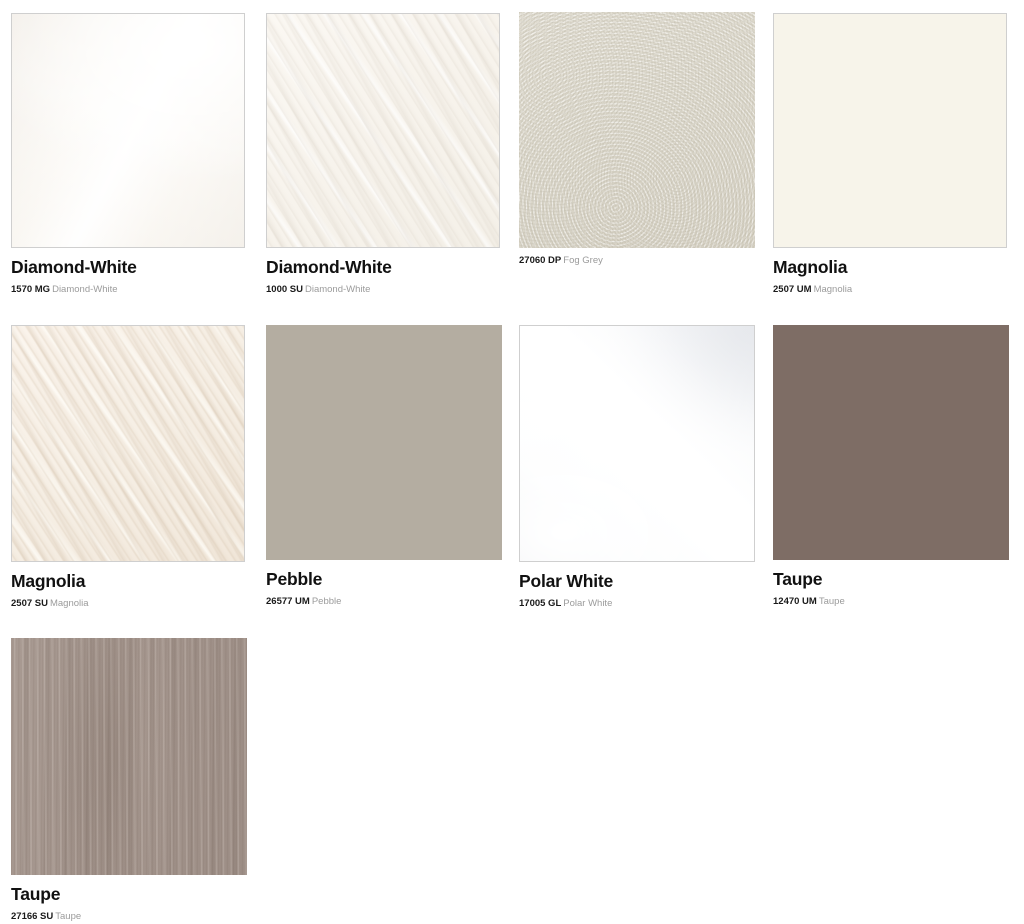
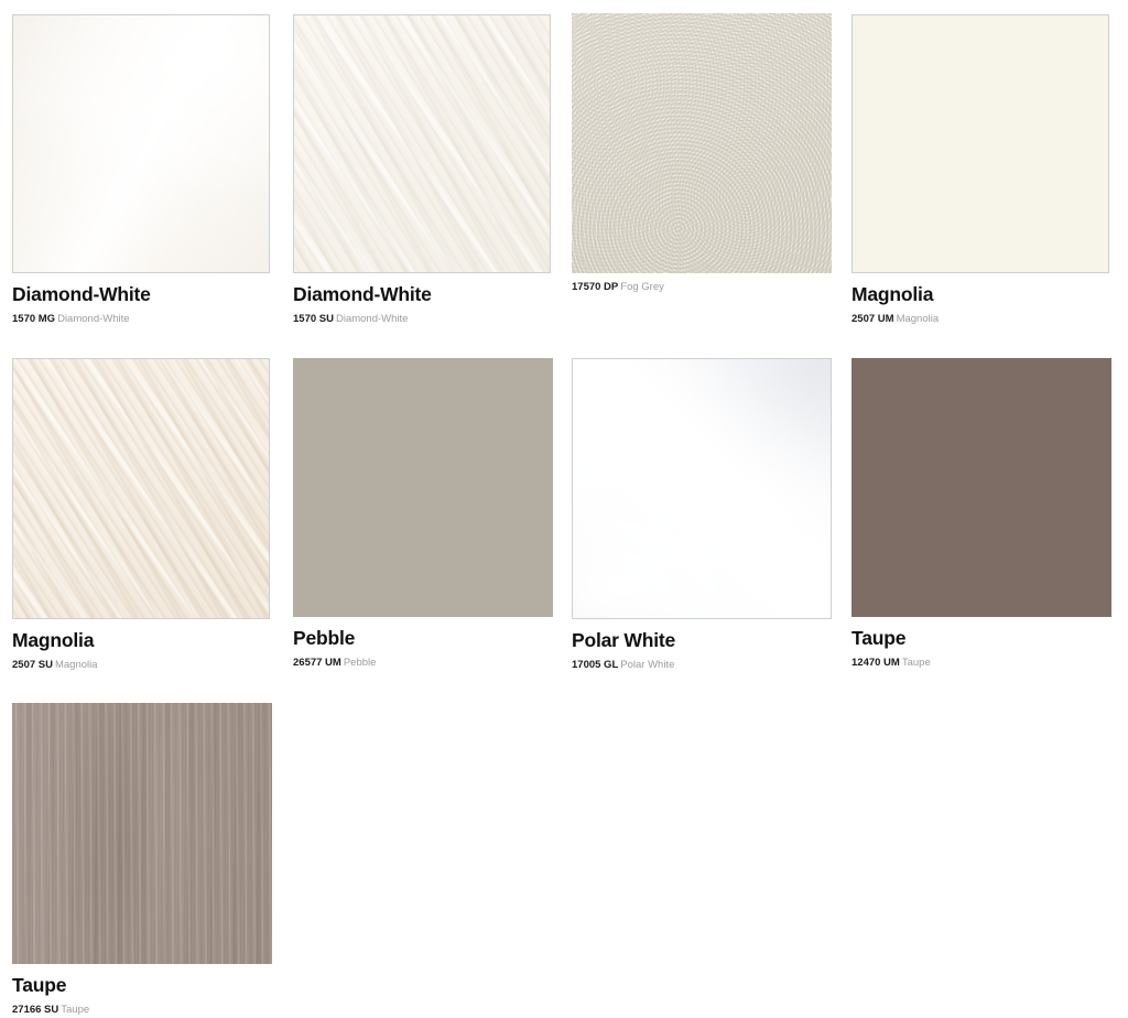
  Diamond-White
  1570 MG Diamond-White
  Diamond-White
- 1000 SU Diamond-White
+ 1570 SU Diamond-White
- 27060 DP Fog Grey
+ 17570 DP Fog Grey
  Magnolia
  2507 UM Magnolia
  Magnolia
  2507 SU Magnolia
  Pebble
  26577 UM Pebble
  Polar White
  17005 GL Polar White
  Taupe
  12470 UM Taupe
  Taupe
  27166 SU Taupe
